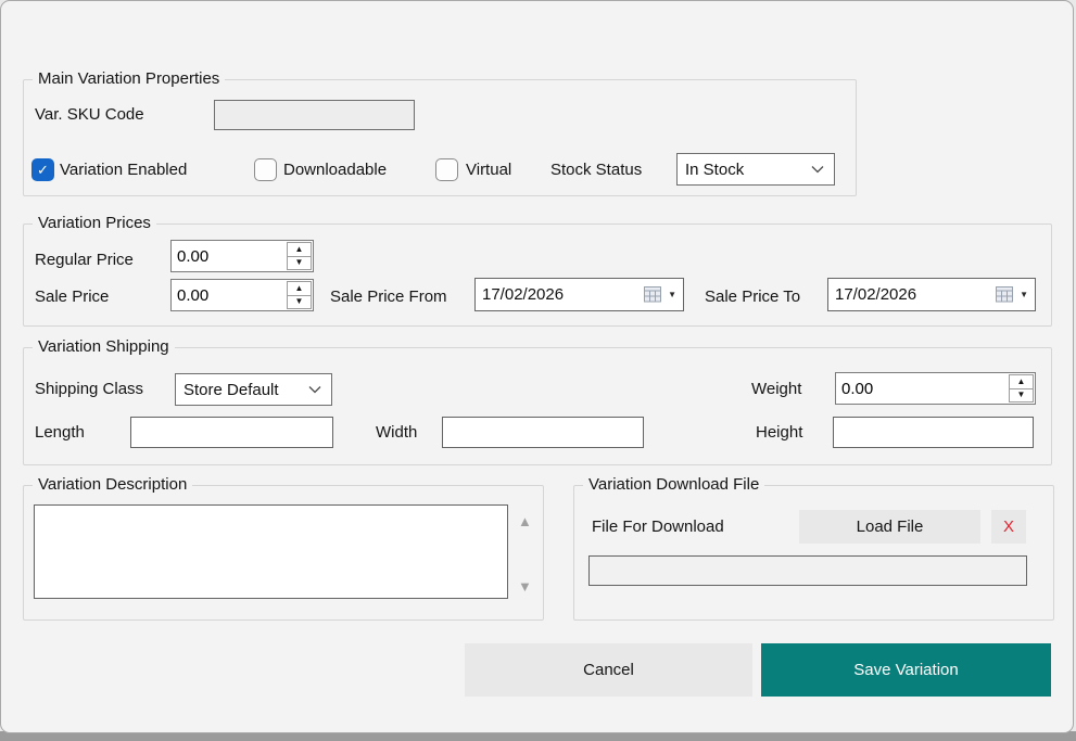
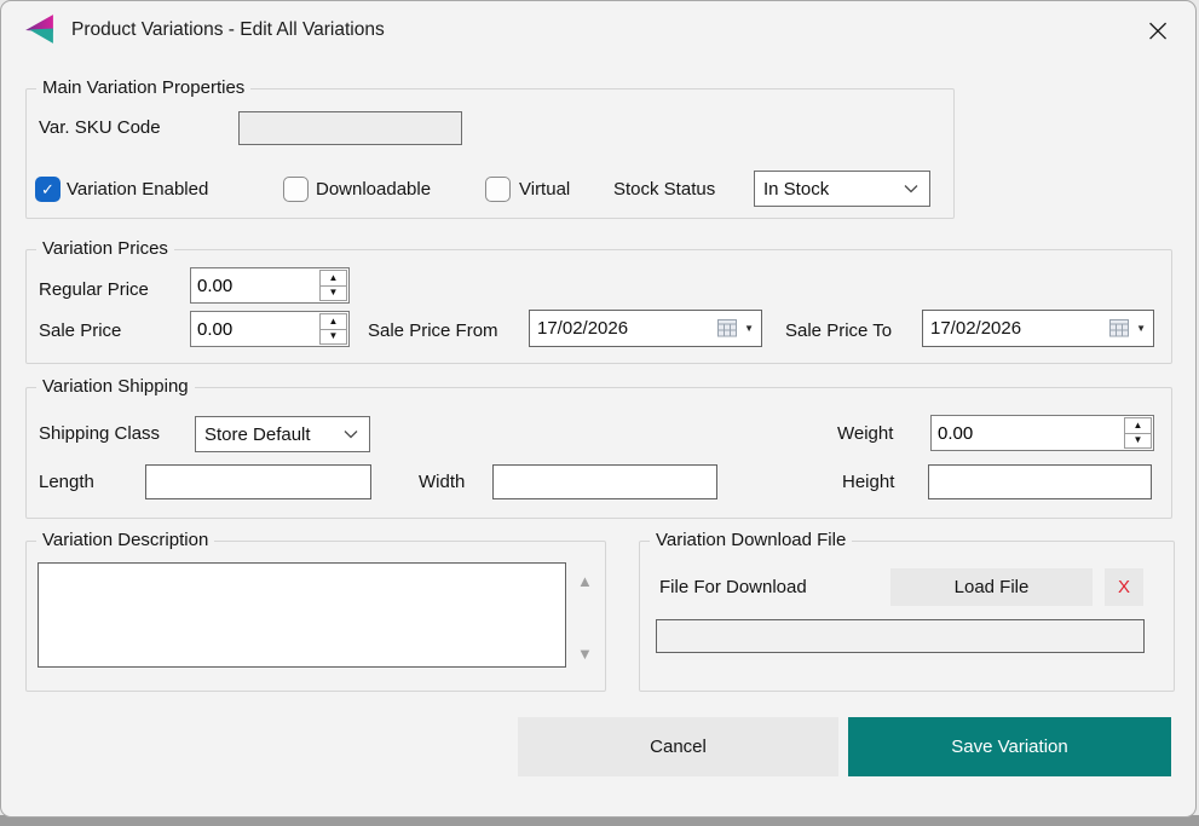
+ Product Variations - Edit All Variations
+ ×
  Main Variation Properties
  Var. SKU Code
  ✓
  Variation Enabled
  Downloadable
  Virtual
  Stock Status
  In Stock
  Variation Prices
  Regular Price
  0.00
  ▲
  ▼
  Sale Price
  0.00
  ▲
  ▼
  Sale Price From
  17/02/2026
  ▼
  Sale Price To
  17/02/2026
  ▼
  Variation Shipping
  Shipping Class
  Store Default
  Weight
  0.00
  ▲
  ▼
  Length
  Width
  Height
  Variation Description
  ▲
  ▼
  Variation Download File
  File For Download
  Load File
  X
  Cancel
  Save Variation
